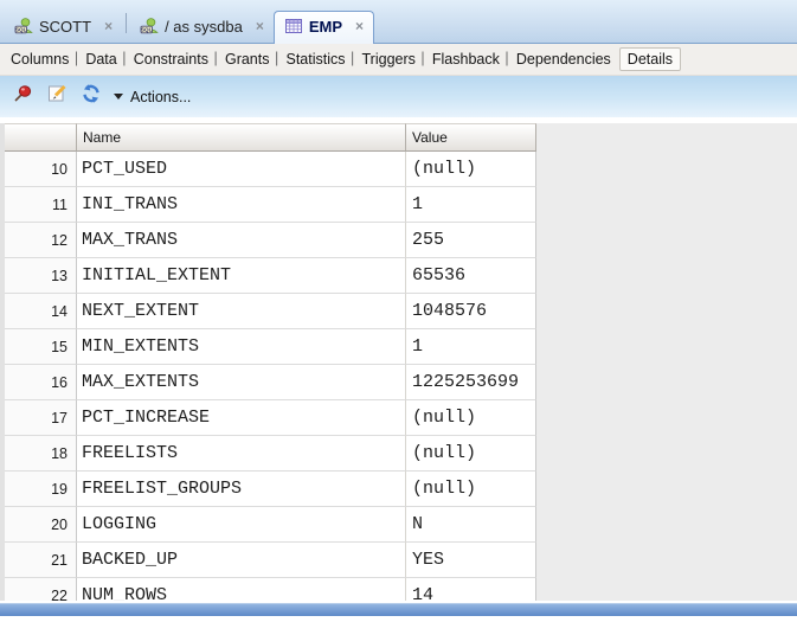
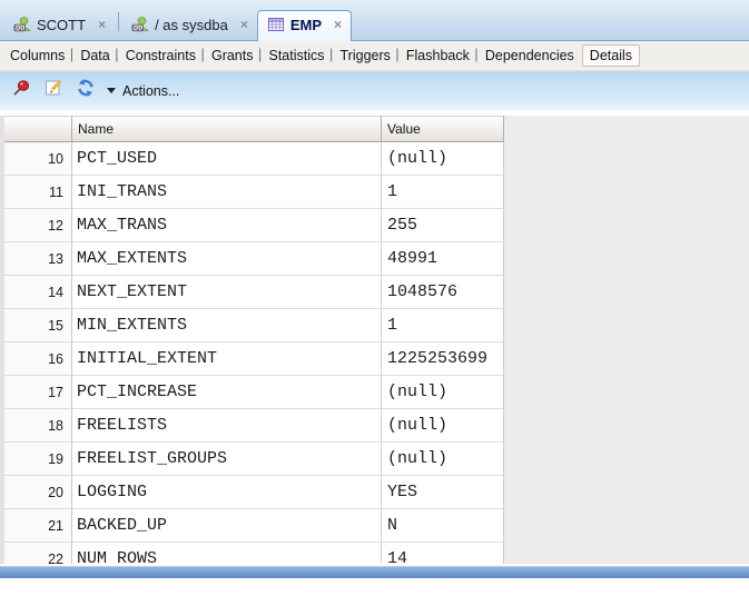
  SCOTT
  ×
  / as sysdba
  ×
  EMP
  ×
  Columns
  Data
  Constraints
  Grants
  Statistics
  Triggers
  Flashback
  Dependencies
  Details
  Actions...
  Name
  Value
  10
  PCT_USED
  (null)
  11
  INI_TRANS
  1
  12
  MAX_TRANS
  255
  13
- INITIAL_EXTENT
+ MAX_EXTENTS
- 65536
+ 48991
  14
  NEXT_EXTENT
  1048576
  15
  MIN_EXTENTS
  1
  16
- MAX_EXTENTS
+ INITIAL_EXTENT
  1225253699
  17
  PCT_INCREASE
  (null)
  18
  FREELISTS
  (null)
  19
  FREELIST_GROUPS
  (null)
  20
  LOGGING
- N
+ YES
  21
  BACKED_UP
- YES
+ N
  22
  NUM_ROWS
  14
